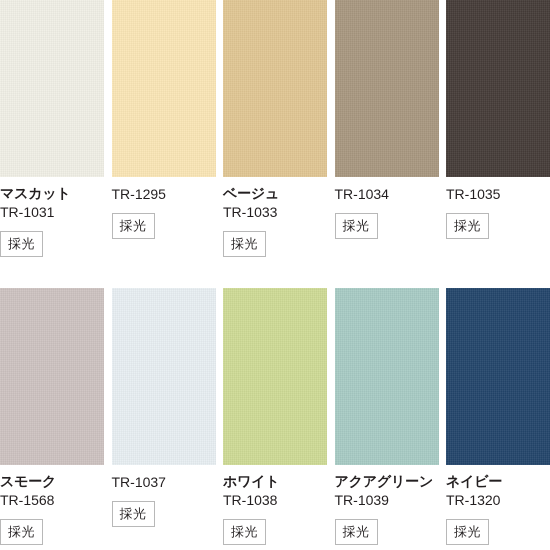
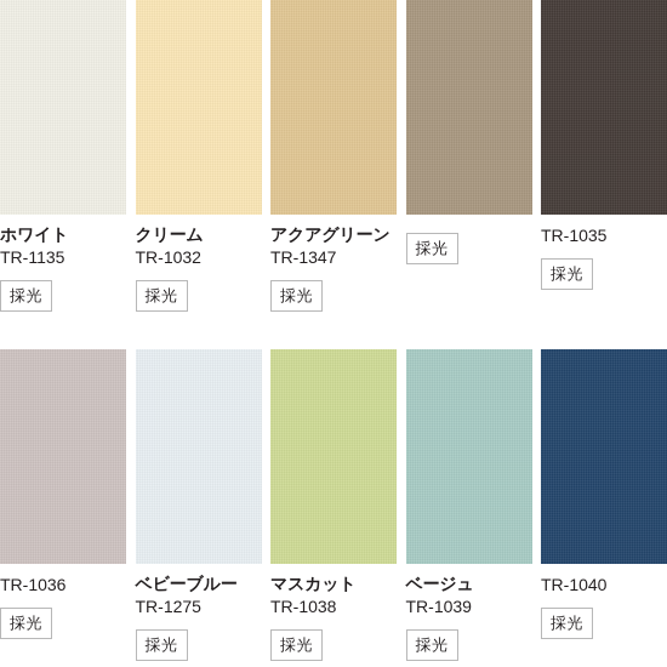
- マスカット
+ ホワイト
- TR-1031
+ TR-1135
  採光
+ クリーム
- TR-1295
+ TR-1032
  採光
- ベージュ
+ アクアグリーン
- TR-1033
+ TR-1347
  採光
- TR-1034
  採光
  TR-1035
  採光
- スモーク
- TR-1568
+ TR-1036
  採光
+ ベビーブルー
- TR-1037
+ TR-1275
  採光
- ホワイト
+ マスカット
  TR-1038
  採光
- アクアグリーン
+ ベージュ
  TR-1039
  採光
- ネイビー
- TR-1320
+ TR-1040
  採光
